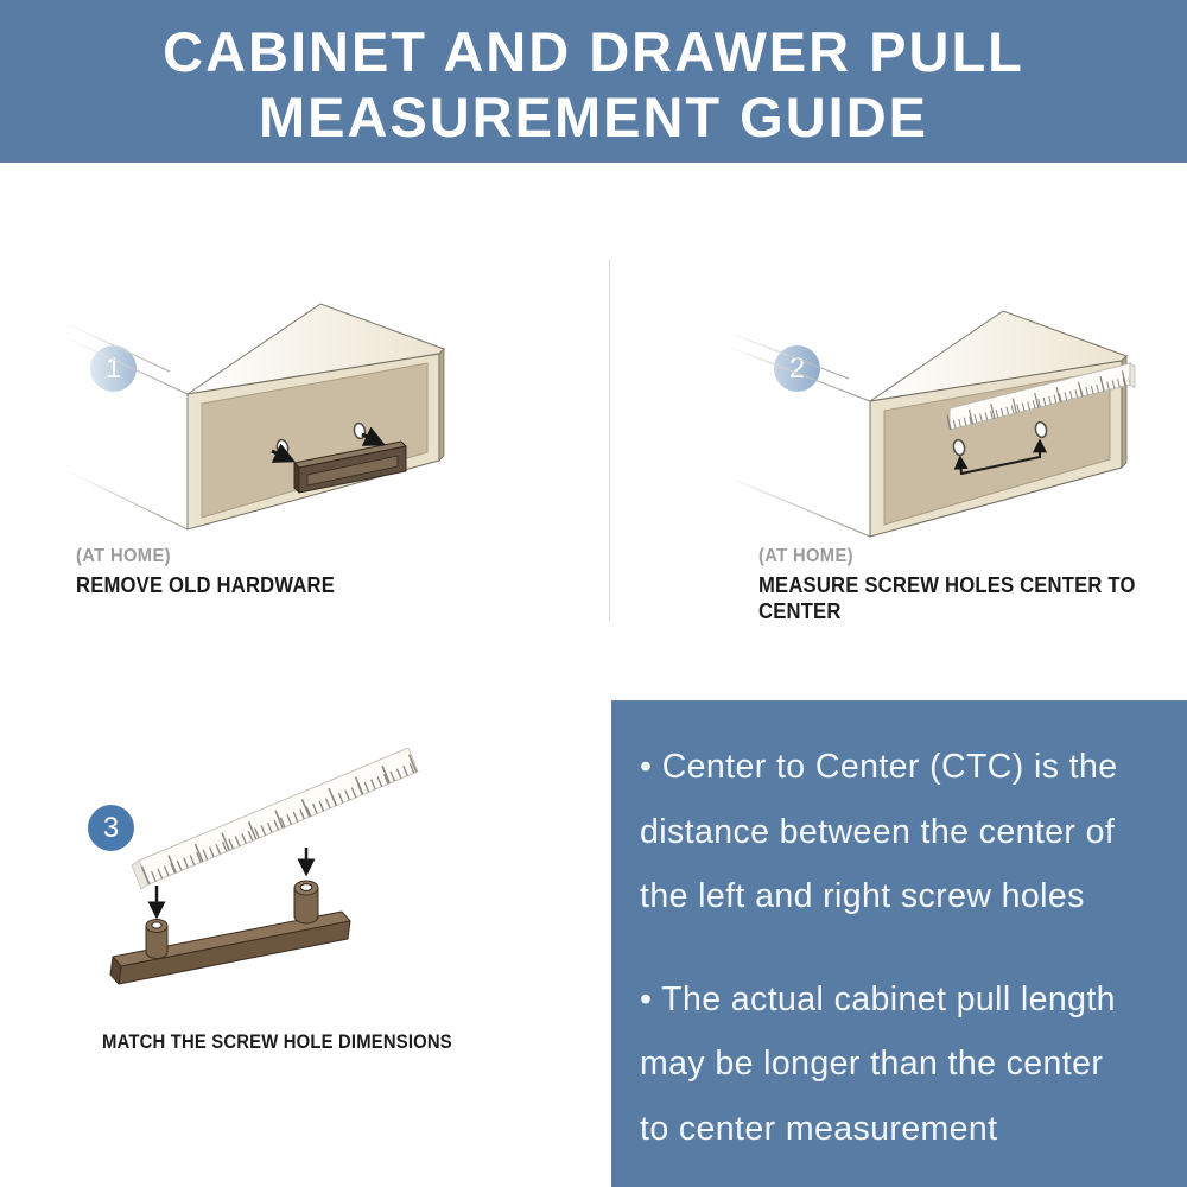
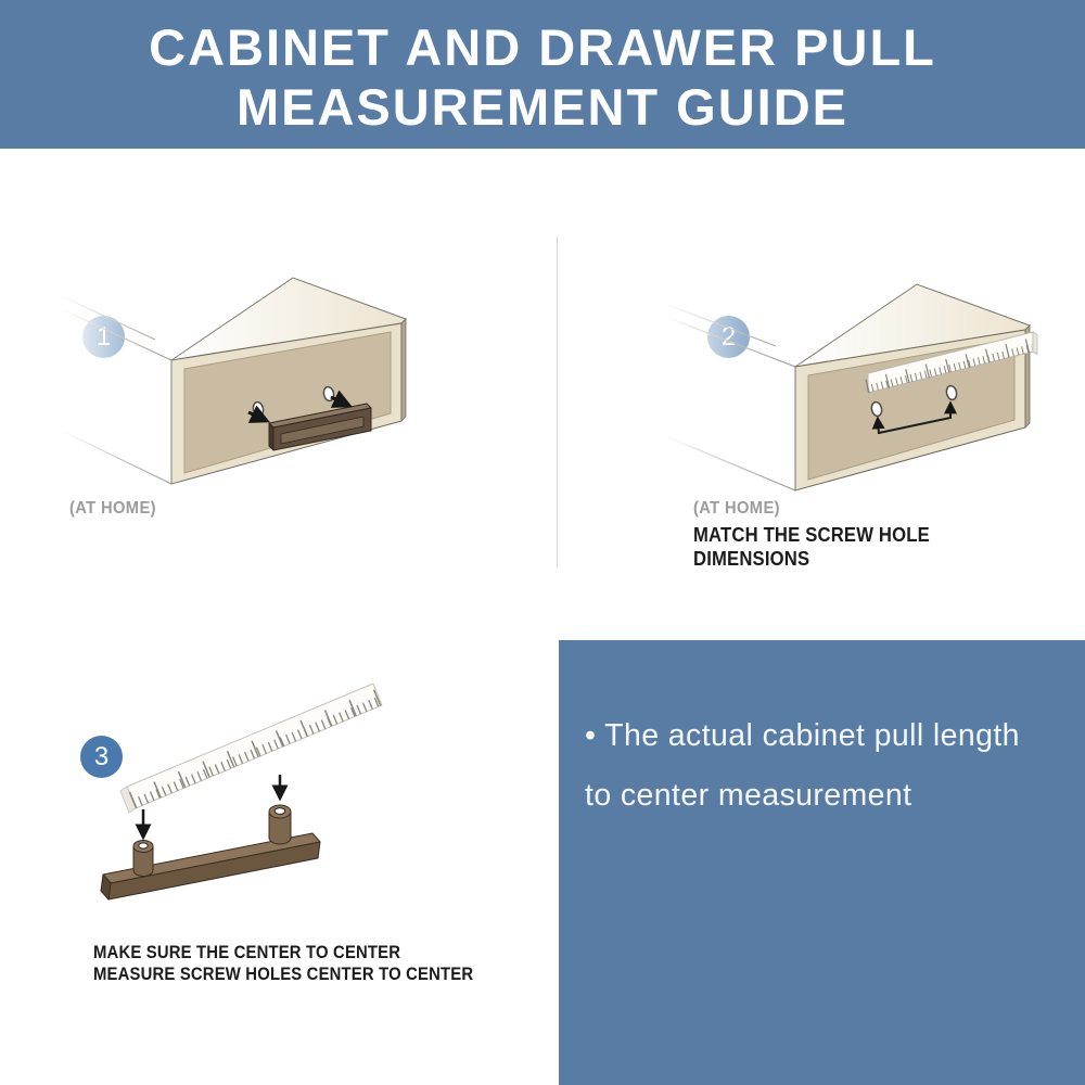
  CABINET AND DRAWER PULL
  MEASUREMENT GUIDE
  (AT HOME)
- REMOVE OLD HARDWARE
  (AT HOME)
- MEASURE SCREW HOLES CENTER TO CENTER
+ MATCH THE SCREW HOLE DIMENSIONS
  3
+ MAKE SURE THE CENTER TO CENTER
- MATCH THE SCREW HOLE DIMENSIONS
+ MEASURE SCREW HOLES CENTER TO CENTER
- • Center to Center (CTC) is the
- distance between the center of
- the left and right screw holes
  • The actual cabinet pull length
- may be longer than the center
  to center measurement
